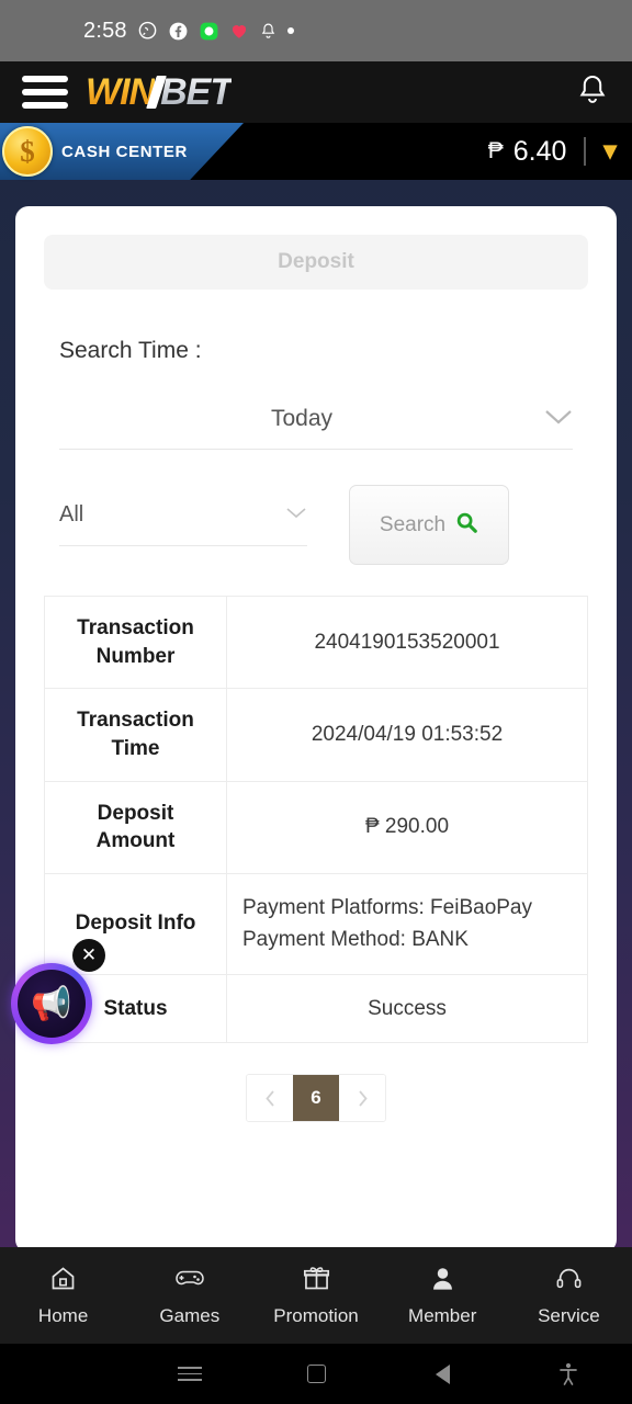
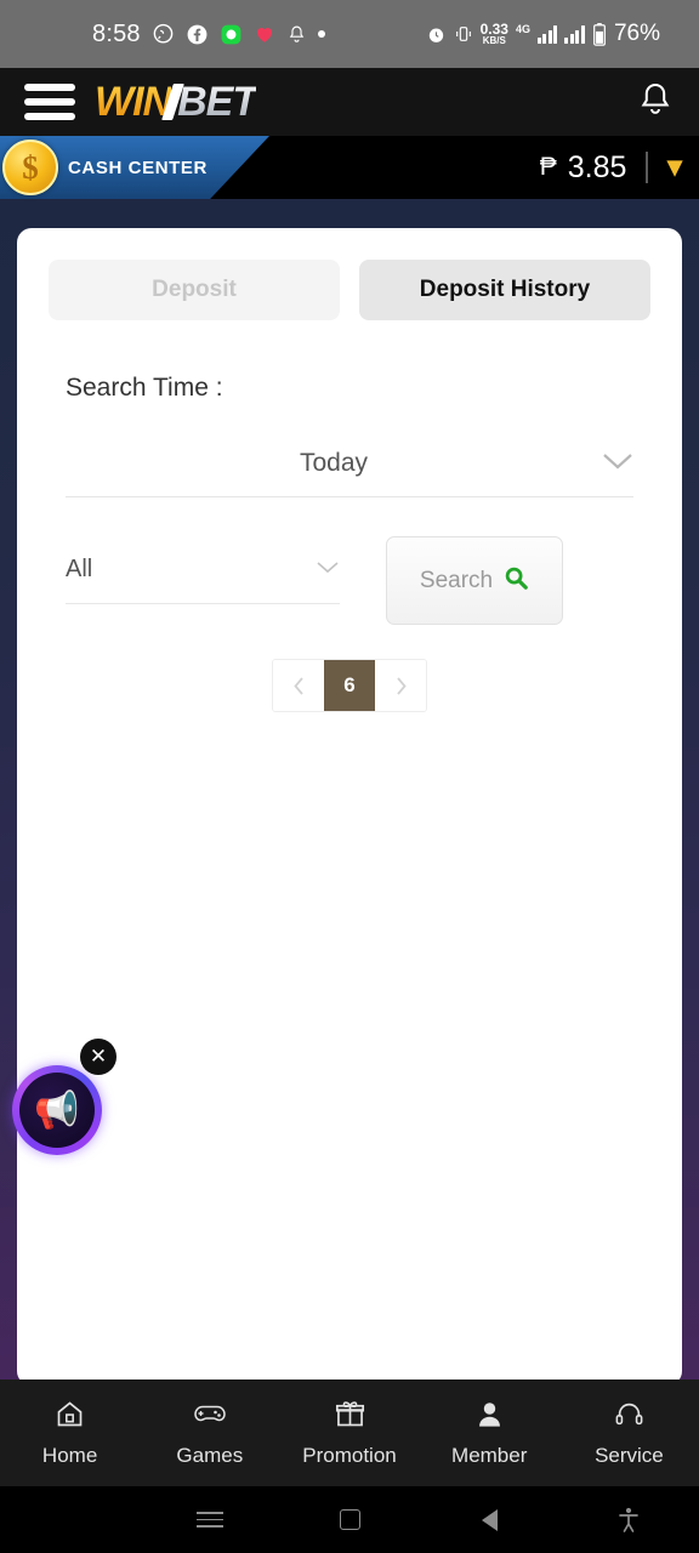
- 2:58
+ 8:58
+ 0.33
+ KB/S
+ 4G
+ 76%
  WIN
  BET
  CASH CENTER
  $
  ₱
- 6.40
+ 3.85
  ▾
  Deposit
+ Deposit History
  Search Time :
  Today
  All
  Search
- Transaction Number	2404190153520001
- Transaction Time	2024/04/19 01:53:52
- Deposit Amount	₱ 290.00
- Deposit Info	Payment Platforms: FeiBaoPay Payment Method: BANK
- Status	Success
  6
  📢
  ✕
  Home
  Games
  Promotion
  Member
  Service
